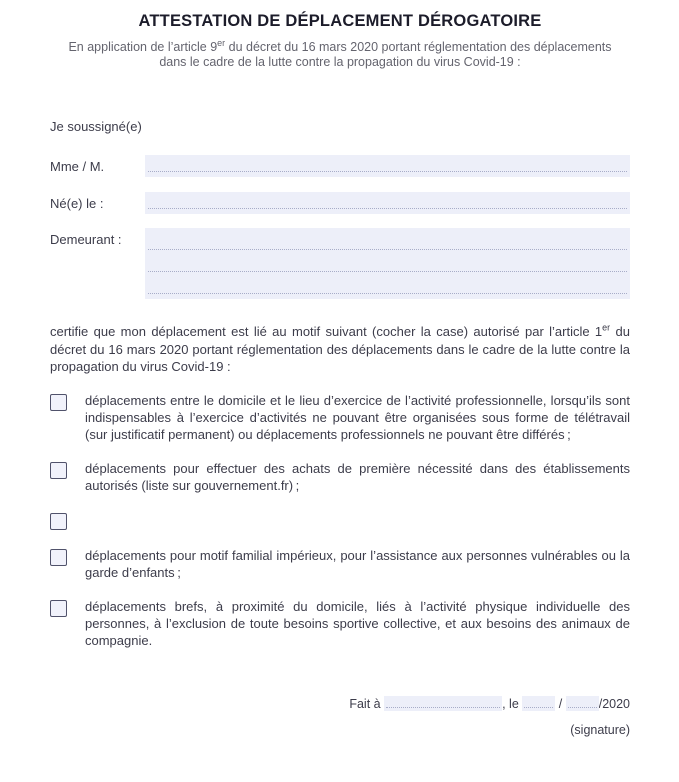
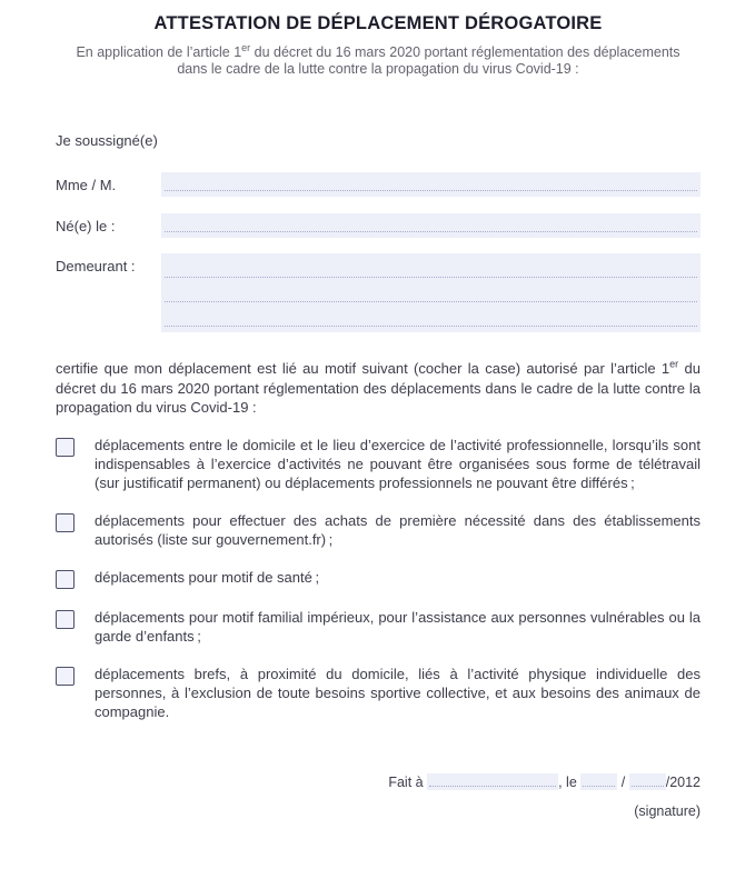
  ATTESTATION DE DÉPLACEMENT DÉROGATOIRE
- En application de l’article 9er du décret du 16 mars 2020 portant réglementation des déplacements dans le cadre de la lutte contre la propagation du virus Covid-19 :
+ En application de l’article 1er du décret du 16 mars 2020 portant réglementation des déplacements dans le cadre de la lutte contre la propagation du virus Covid-19 :
  Je soussigné(e)
  Mme / M.
  Né(e) le :
  Demeurant :
  certifie que mon déplacement est lié au motif suivant (cocher la case) autorisé par l’article 1er du décret du 16 mars 2020 portant réglementation des déplacements dans le cadre de la lutte contre la propagation du virus Covid-19 :
  déplacements entre le domicile et le lieu d’exercice de l’activité professionnelle, lorsqu’ils sont indispensables à l’exercice d’activités ne pouvant être organisées sous forme de télétravail (sur justificatif permanent) ou déplacements professionnels ne pouvant être différés ;
  déplacements pour effectuer des achats de première nécessité dans des établissements autorisés (liste sur gouvernement.fr) ;
+ déplacements pour motif de santé ;
  déplacements pour motif familial impérieux, pour l’assistance aux personnes vulnérables ou la garde d’enfants ;
  déplacements brefs, à proximité du domicile, liés à l’activité physique individuelle des personnes, à l’exclusion de toute besoins sportive collective, et aux besoins des animaux de compagnie.
- Fait à , le / /2020
+ Fait à , le / /2012
  (signature)
